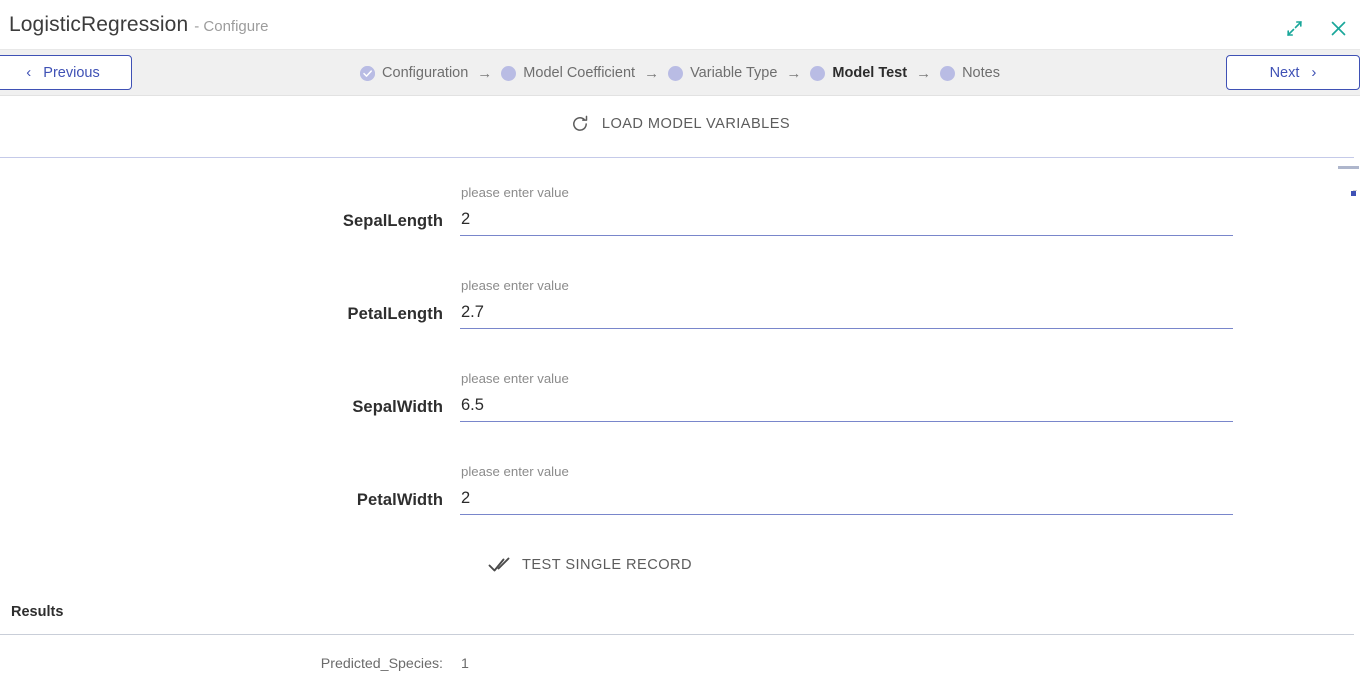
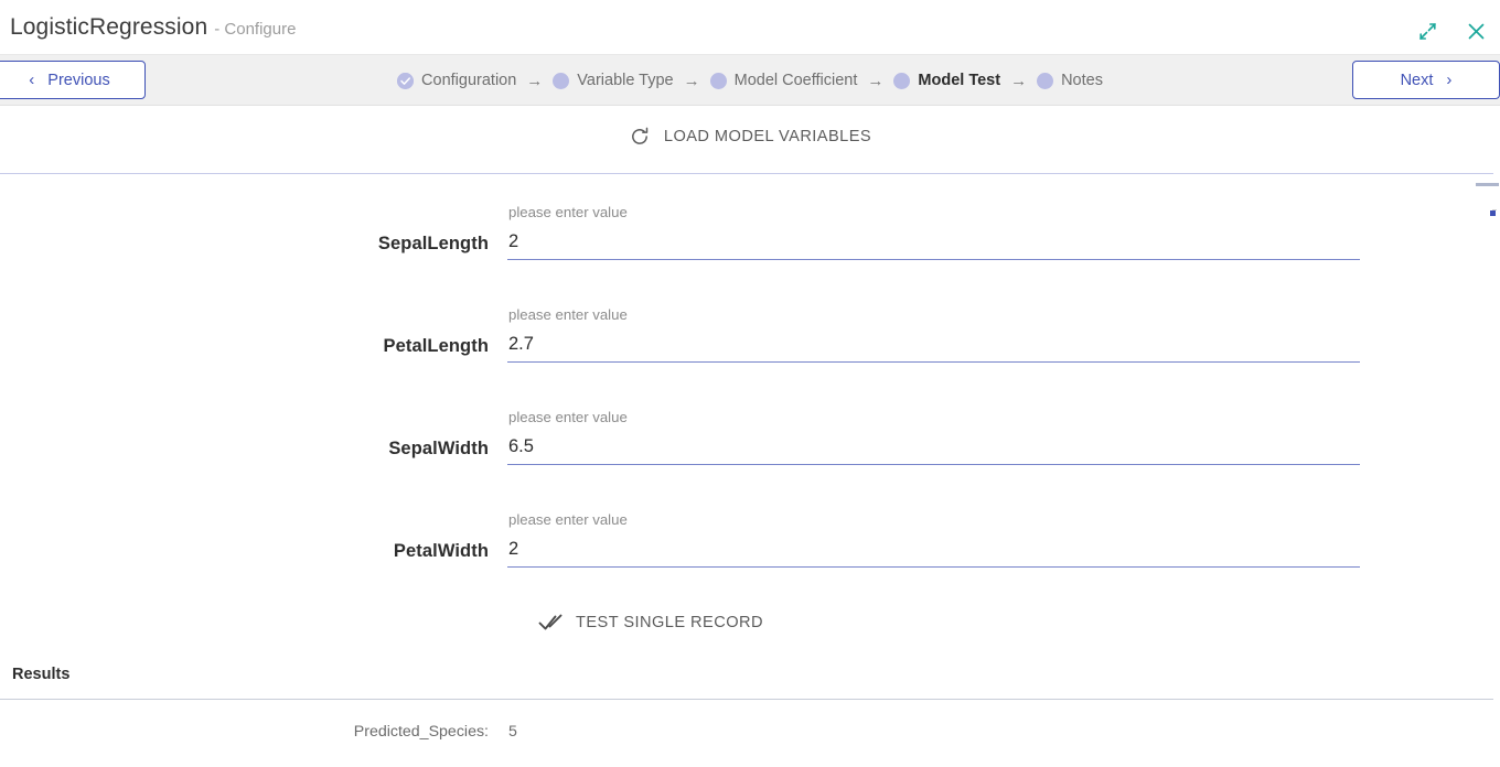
  LogisticRegression
  - Configure
  ‹
  Previous
  Configuration
  →
- Model Coefficient
+ Variable Type
  →
- Variable Type
+ Model Coefficient
  →
  Model Test
  →
  Notes
  Next
  ›
  LOAD MODEL VARIABLES
  SepalLength
  please enter value
  2
  PetalLength
  please enter value
  2.7
  SepalWidth
  please enter value
  6.5
  PetalWidth
  please enter value
  2
  TEST SINGLE RECORD
  Results
  Predicted_Species:
- 1
+ 5
